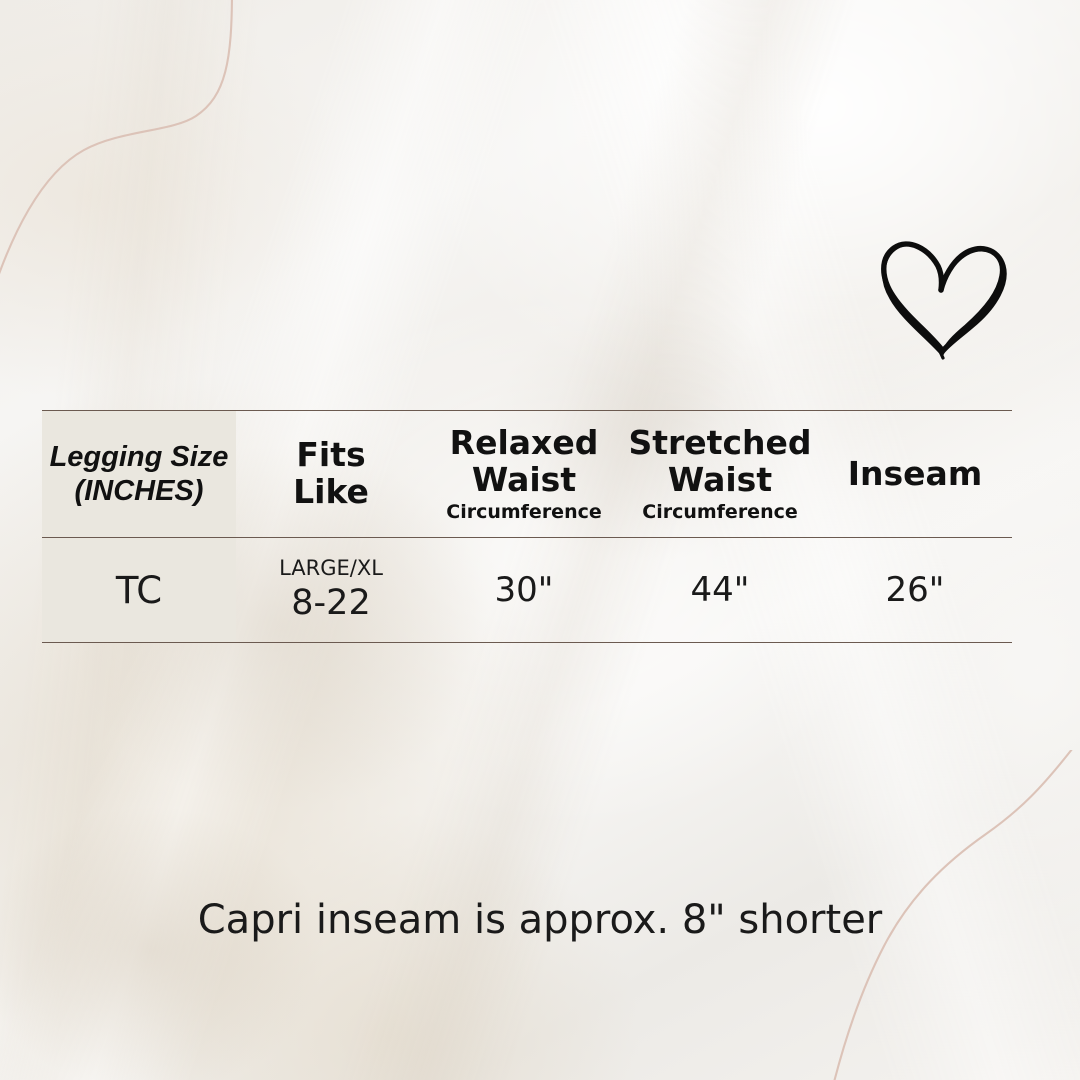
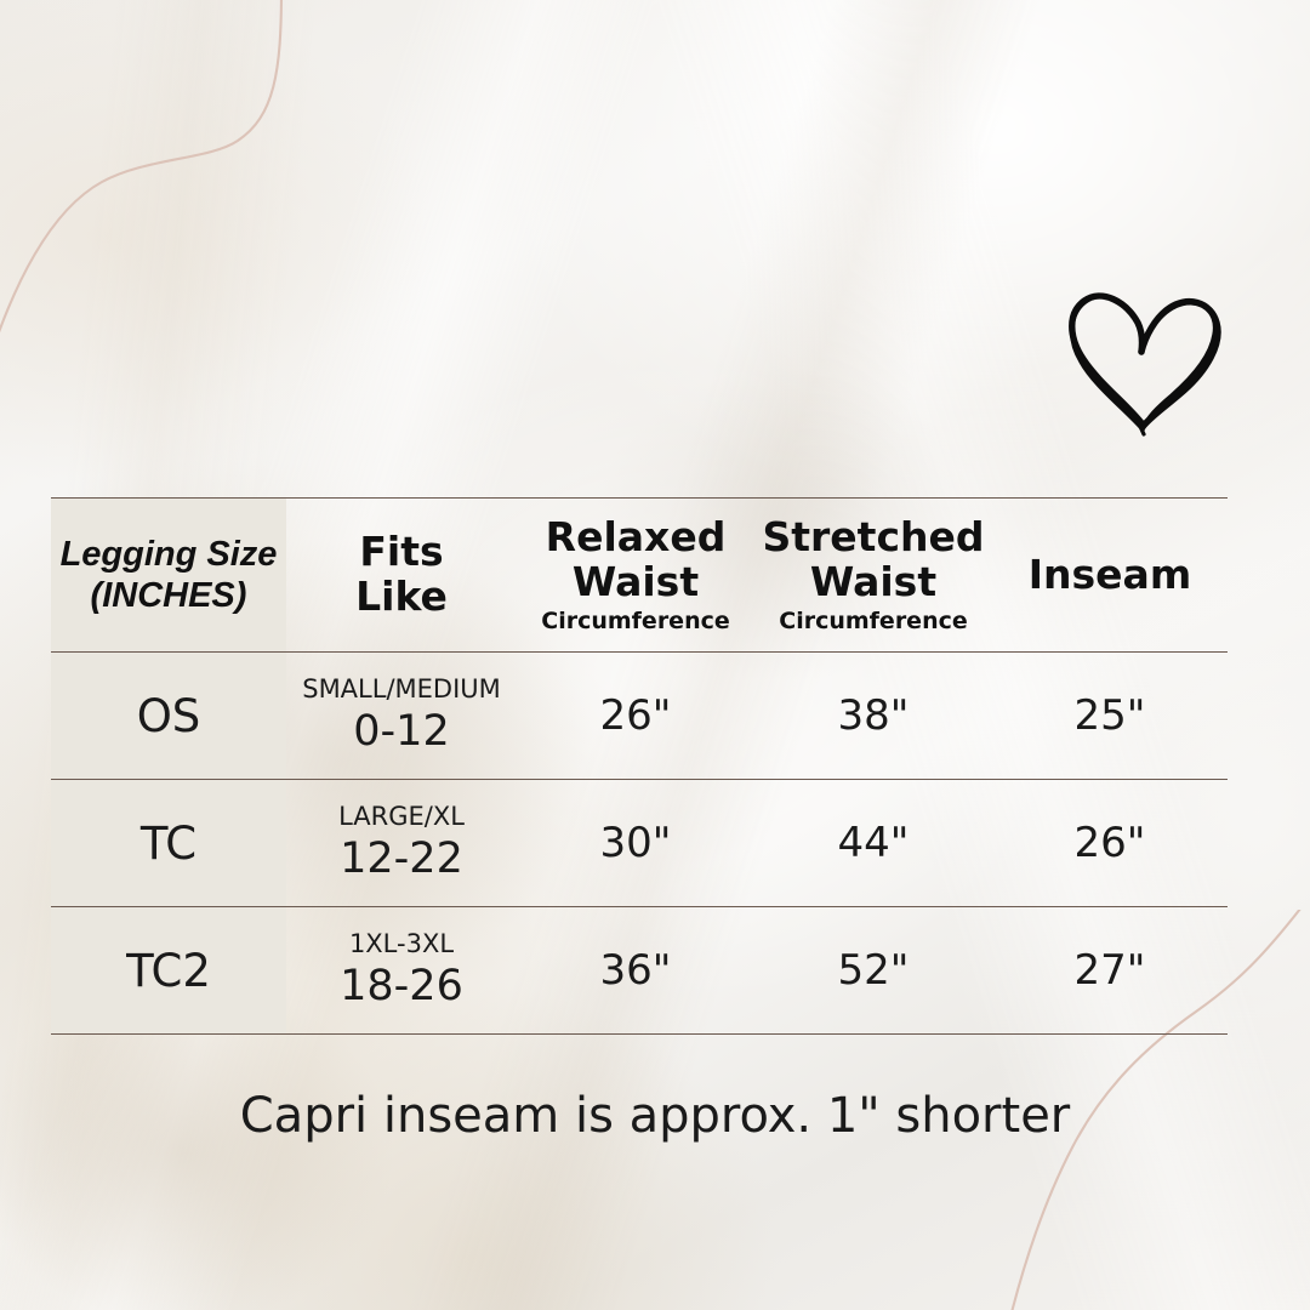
  Legging Size (INCHES)	Fits Like	Relaxed Waist Circumference	Stretched Waist Circumference	Inseam
+ OS	SMALL/MEDIUM 0-12	26"	38"	25"
- TC	LARGE/XL 8-22	30"	44"	26"
+ TC	LARGE/XL 12-22	30"	44"	26"
+ TC2	1XL-3XL 18-26	36"	52"	27"
- Capri inseam is approx. 8" shorter
+ Capri inseam is approx. 1" shorter
